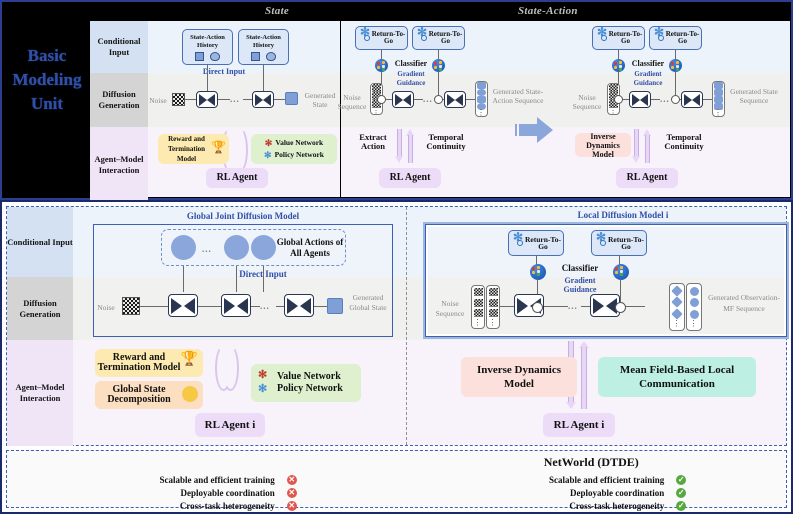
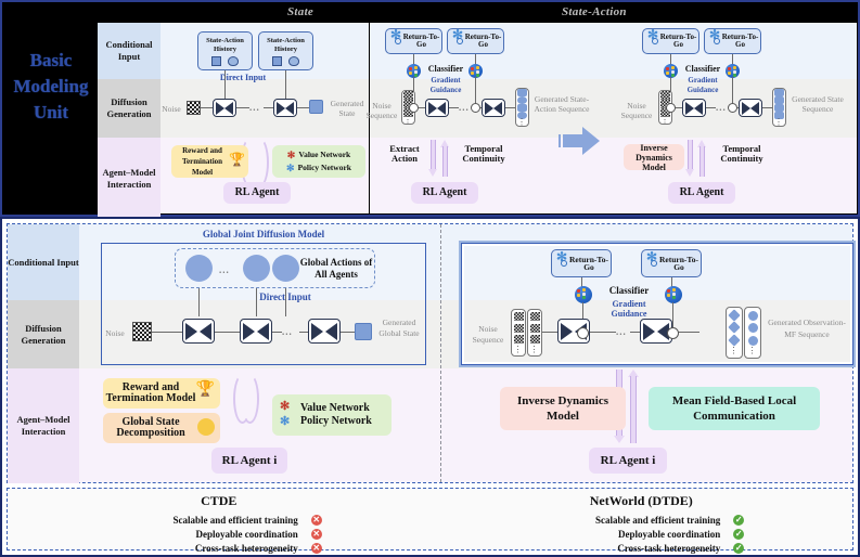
  Basic Modeling Unit
  State
  State-Action
  Conditional Input
  Diffusion Generation
  Agent–Model Interaction
  Direct Input
  Noise
  ...
  Generated State
  Reward and Termination Model
  🏆
  ✻
  Value Network
  ✻
  Policy Network
  RL Agent
  Return-To-Go
  Return-To-Go
  Classifier
  Gradient Guidance
  Noise Sequence
  ⋮
  ...
  ⋮
  Generated State-Action Sequence
  Extract Action
  Temporal Continuity
  RL Agent
  Return-To-Go
  Return-To-Go
  Classifier
  Gradient Guidance
  Noise Sequence
  ⋮
  ...
  ⋮
  Generated State Sequence
  Inverse Dynamics Model
  Temporal Continuity
  RL Agent
  Conditional Input
  Diffusion Generation
  Agent–Model Interaction
  Global Joint Diffusion Model
  ...
  Global Actions of All Agents
  Direct Input
  Noise
  ...
  Generated Global State
  Reward and Termination Model
  🏆
  Global State Decomposition
  ✻
  ✻
  Value Network
  Policy Network
  RL Agent i
- Local Diffusion Model i
  Return-To-Go
  Return-To-Go
  Classifier
  Gradient Guidance
  Noise Sequence
  ⋮
  ⋮
  ...
  ⋮
  ⋮
  Generated Observation-MF Sequence
  Inverse Dynamics Model
  Mean Field-Based Local Communication
  RL Agent i
+ CTDE
  Scalable and efficient training
  ✕
  Deployable coordination
  ✕
  Cross-task heterogeneity
  ✕
  NetWorld (DTDE)
  Scalable and efficient training
  ✓
  Deployable coordination
  ✓
  Cross-task heterogeneity
  ✓
